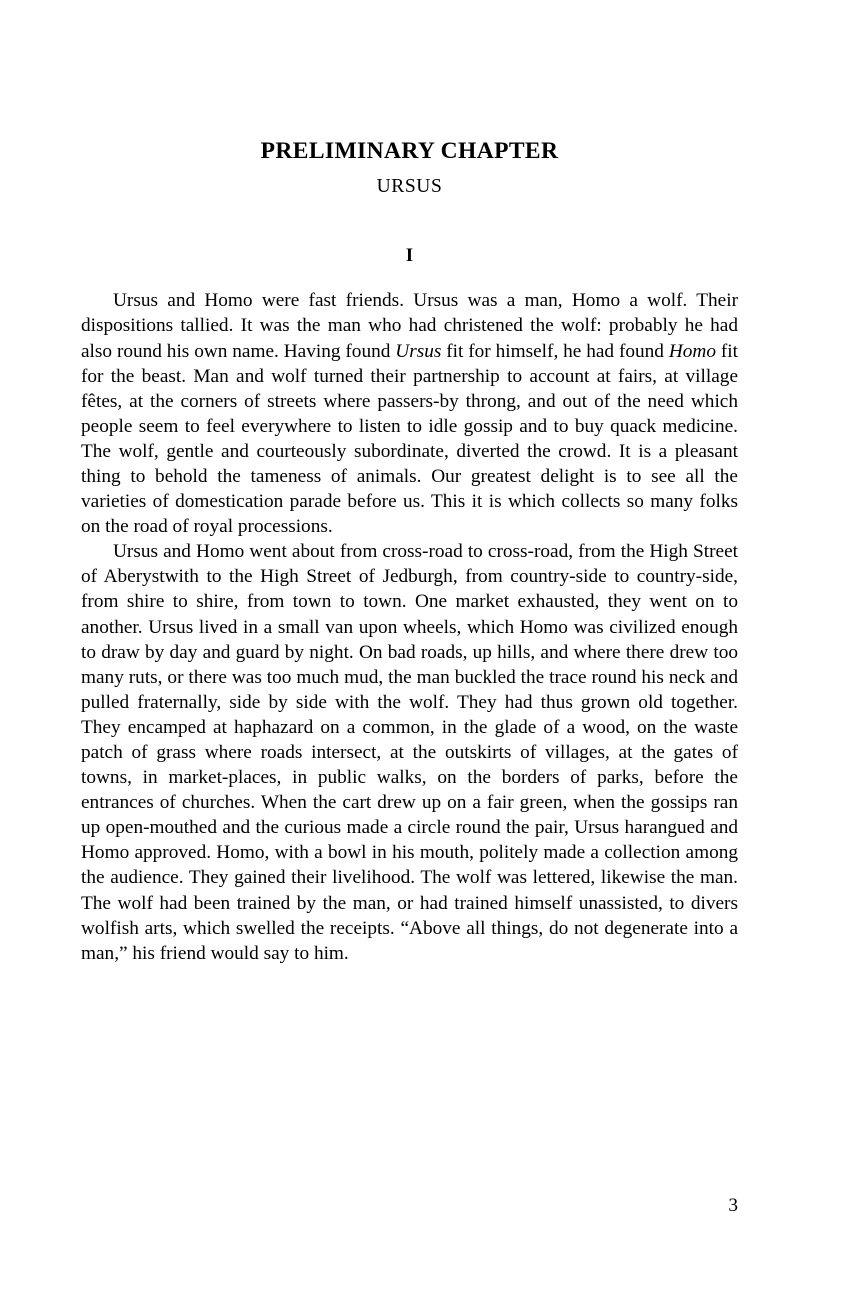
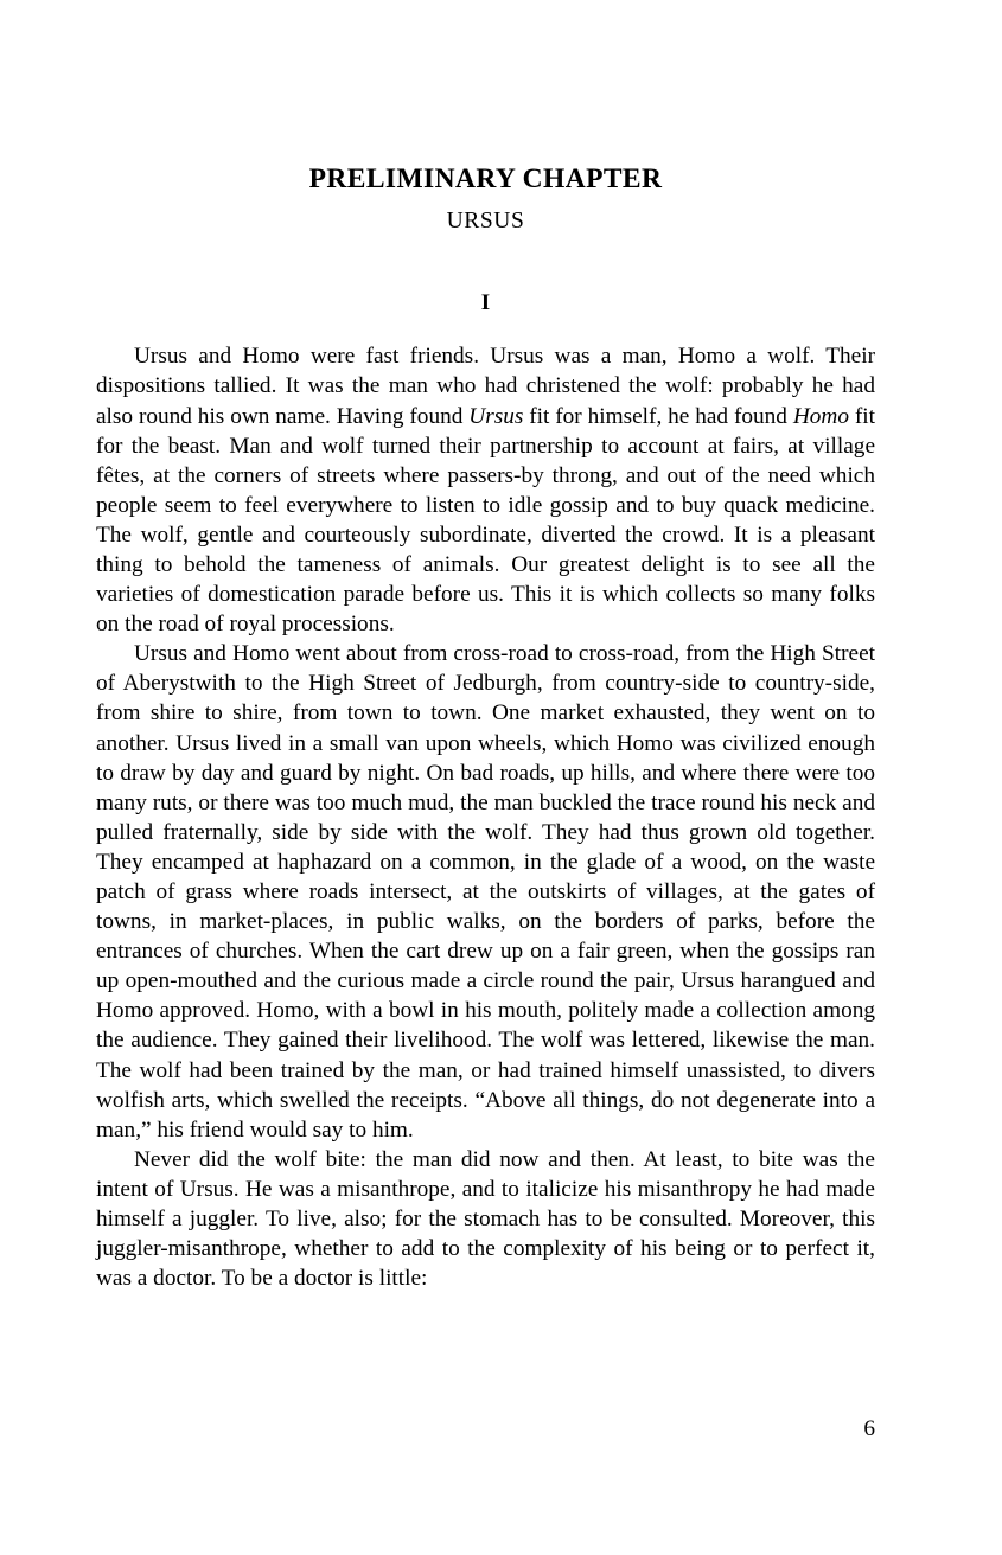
  PRELIMINARY CHAPTER
  URSUS
  I
  Ursus and Homo were fast friends. Ursus was a man, Homo a wolf. Their dispositions tallied. It was the man who had christened the wolf: probably he had also round his own name. Having found Ursus fit for himself, he had found Homo fit for the beast. Man and wolf turned their partnership to account at fairs, at village fêtes, at the corners of streets where passers-by throng, and out of the need which people seem to feel everywhere to listen to idle gossip and to buy quack medicine. The wolf, gentle and courteously subordinate, diverted the crowd. It is a pleasant thing to behold the tameness of animals. Our greatest delight is to see all the varieties of domestication parade before us. This it is which collects so many folks on the road of royal processions.
- Ursus and Homo went about from cross-road to cross-road, from the High Street of Aberystwith to the High Street of Jedburgh, from country-side to country-side, from shire to shire, from town to town. One market exhausted, they went on to another. Ursus lived in a small van upon wheels, which Homo was civilized enough to draw by day and guard by night. On bad roads, up hills, and where there drew too many ruts, or there was too much mud, the man buckled the trace round his neck and pulled fraternally, side by side with the wolf. They had thus grown old together. They encamped at haphazard on a common, in the glade of a wood, on the waste patch of grass where roads intersect, at the outskirts of villages, at the gates of towns, in market-places, in public walks, on the borders of parks, before the entrances of churches. When the cart drew up on a fair green, when the gossips ran up open-mouthed and the curious made a circle round the pair, Ursus harangued and Homo approved. Homo, with a bowl in his mouth, politely made a collection among the audience. They gained their livelihood. The wolf was lettered, likewise the man. The wolf had been trained by the man, or had trained himself unassisted, to divers wolfish arts, which swelled the receipts. “Above all things, do not degenerate into a man,” his friend would say to him.
+ Ursus and Homo went about from cross-road to cross-road, from the High Street of Aberystwith to the High Street of Jedburgh, from country-side to country-side, from shire to shire, from town to town. One market exhausted, they went on to another. Ursus lived in a small van upon wheels, which Homo was civilized enough to draw by day and guard by night. On bad roads, up hills, and where there were too many ruts, or there was too much mud, the man buckled the trace round his neck and pulled fraternally, side by side with the wolf. They had thus grown old together. They encamped at haphazard on a common, in the glade of a wood, on the waste patch of grass where roads intersect, at the outskirts of villages, at the gates of towns, in market-places, in public walks, on the borders of parks, before the entrances of churches. When the cart drew up on a fair green, when the gossips ran up open-mouthed and the curious made a circle round the pair, Ursus harangued and Homo approved. Homo, with a bowl in his mouth, politely made a collection among the audience. They gained their livelihood. The wolf was lettered, likewise the man. The wolf had been trained by the man, or had trained himself unassisted, to divers wolfish arts, which swelled the receipts. “Above all things, do not degenerate into a man,” his friend would say to him.
+ Never did the wolf bite: the man did now and then. At least, to bite was the intent of Ursus. He was a misanthrope, and to italicize his misanthropy he had made himself a juggler. To live, also; for the stomach has to be consulted. Moreover, this juggler-misanthrope, whether to add to the complexity of his being or to perfect it, was a doctor. To be a doctor is little:
- 3
+ 6
